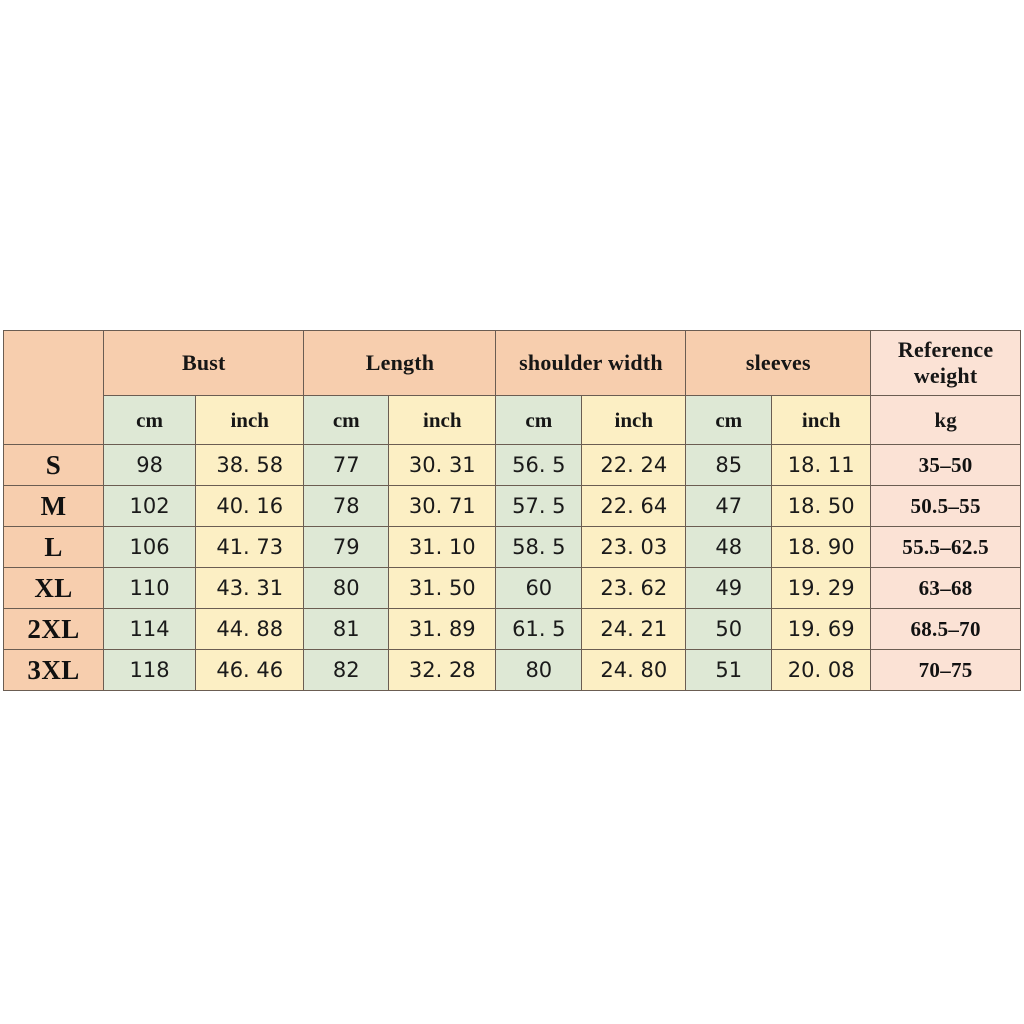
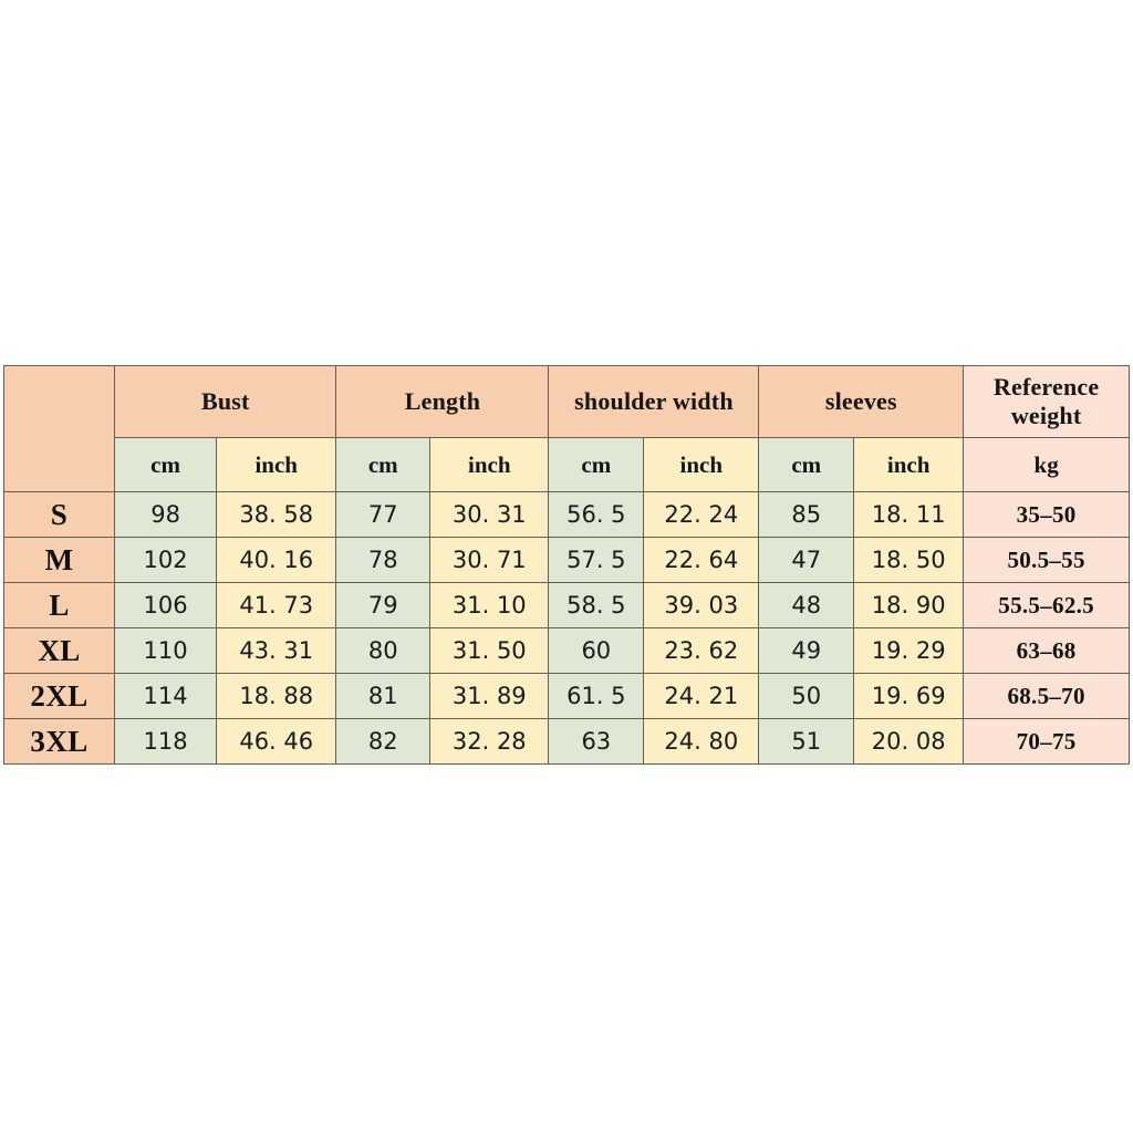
  	Bust	Length	shoulder width	sleeves	Reference weight
  cm	inch	cm	inch	cm	inch	cm	inch	kg
  S	98	38. 58	77	30. 31	56. 5	22. 24	85	18. 11	35–50
  M	102	40. 16	78	30. 71	57. 5	22. 64	47	18. 50	50.5–55
- L	106	41. 73	79	31. 10	58. 5	23. 03	48	18. 90	55.5–62.5
+ L	106	41. 73	79	31. 10	58. 5	39. 03	48	18. 90	55.5–62.5
  XL	110	43. 31	80	31. 50	60	23. 62	49	19. 29	63–68
- 2XL	114	44. 88	81	31. 89	61. 5	24. 21	50	19. 69	68.5–70
+ 2XL	114	18. 88	81	31. 89	61. 5	24. 21	50	19. 69	68.5–70
- 3XL	118	46. 46	82	32. 28	80	24. 80	51	20. 08	70–75
+ 3XL	118	46. 46	82	32. 28	63	24. 80	51	20. 08	70–75
